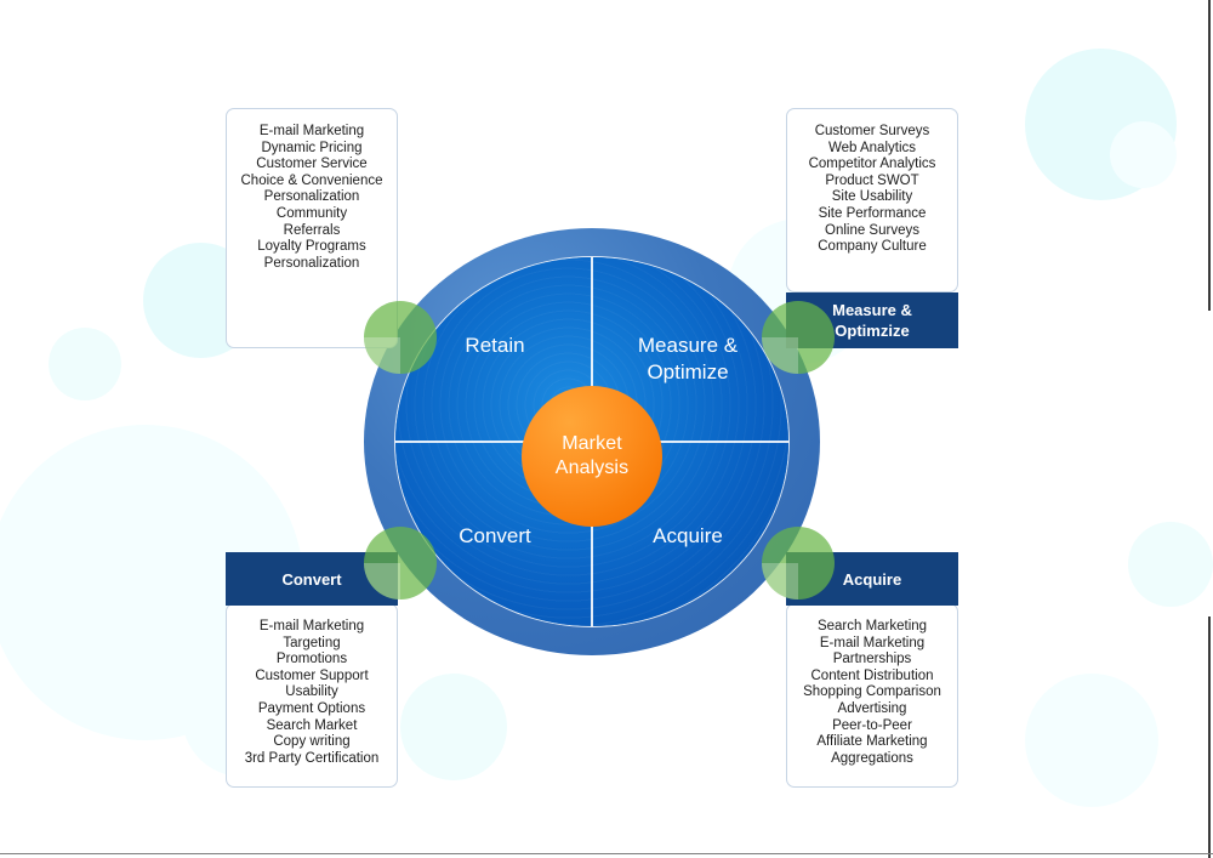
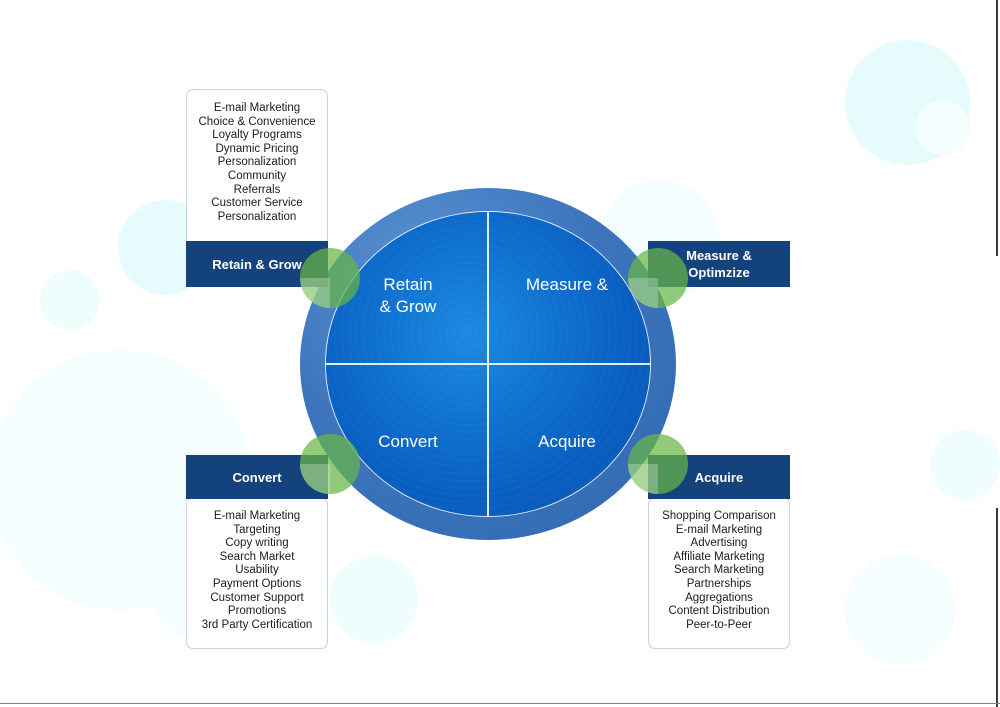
  Retain
+ & Grow
  Measure &
- Optimize
  Convert
  Acquire
- Market
- Analysis
  E-mail Marketing
- Dynamic Pricing
+ Choice & Convenience
- Customer Service
+ Loyalty Programs
- Choice & Convenience
+ Dynamic Pricing
  Personalization
  Community
  Referrals
- Loyalty Programs
+ Customer Service
  Personalization
- Customer Surveys
- Web Analytics
- Competitor Analytics
- Product SWOT
- Site Usability
- Site Performance
- Online Surveys
- Company Culture
  E-mail Marketing
  Targeting
- Promotions
+ Copy writing
- Customer Support
+ Search Market
  Usability
  Payment Options
- Search Market
+ Customer Support
- Copy writing
+ Promotions
  3rd Party Certification
- Search Marketing
+ Shopping Comparison
  E-mail Marketing
- Partnerships
+ Advertising
- Content Distribution
+ Affiliate Marketing
- Shopping Comparison
+ Search Marketing
- Advertising
+ Partnerships
- Peer-to-Peer
+ Aggregations
- Affiliate Marketing
+ Content Distribution
- Aggregations
+ Peer-to-Peer
+ Retain & Grow
  Measure &
  Optimzize
  Convert
  Acquire
